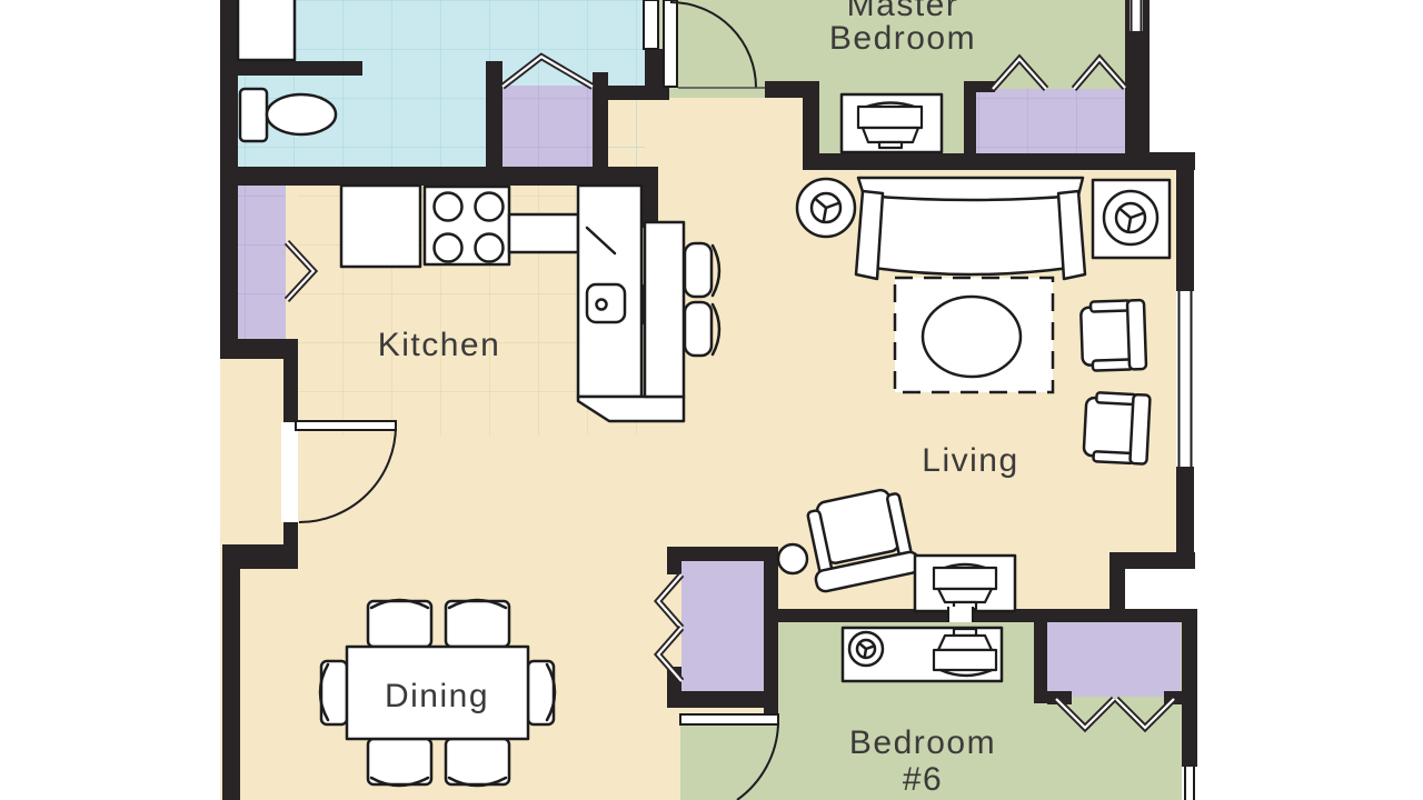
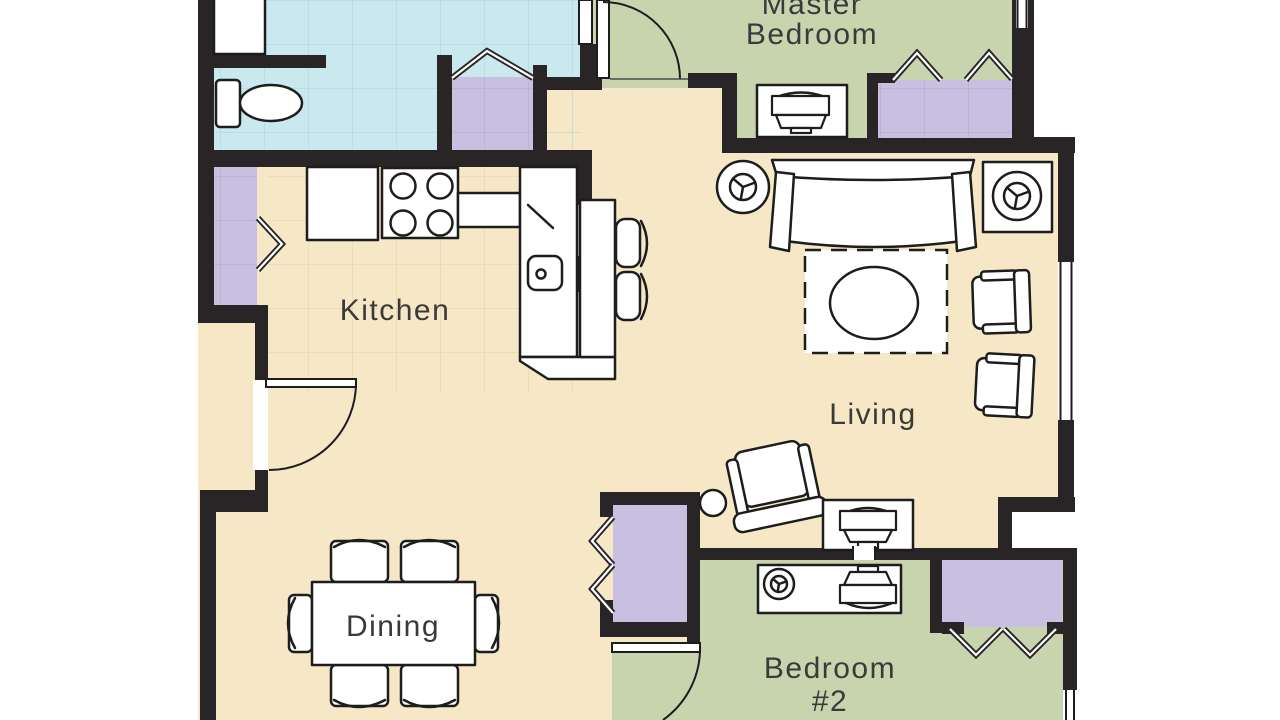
  Master
  Bedroom
  Kitchen
  Living
  Dining
  Bedroom
- #6
+ #2
